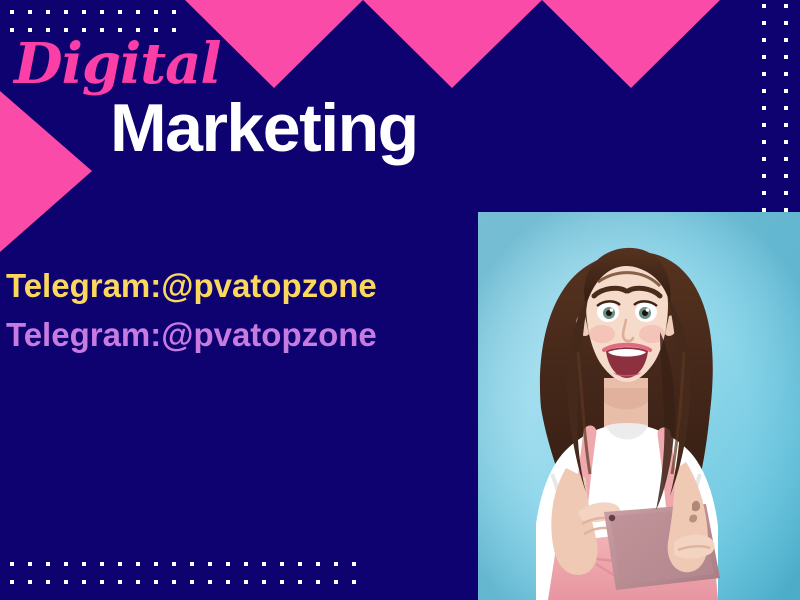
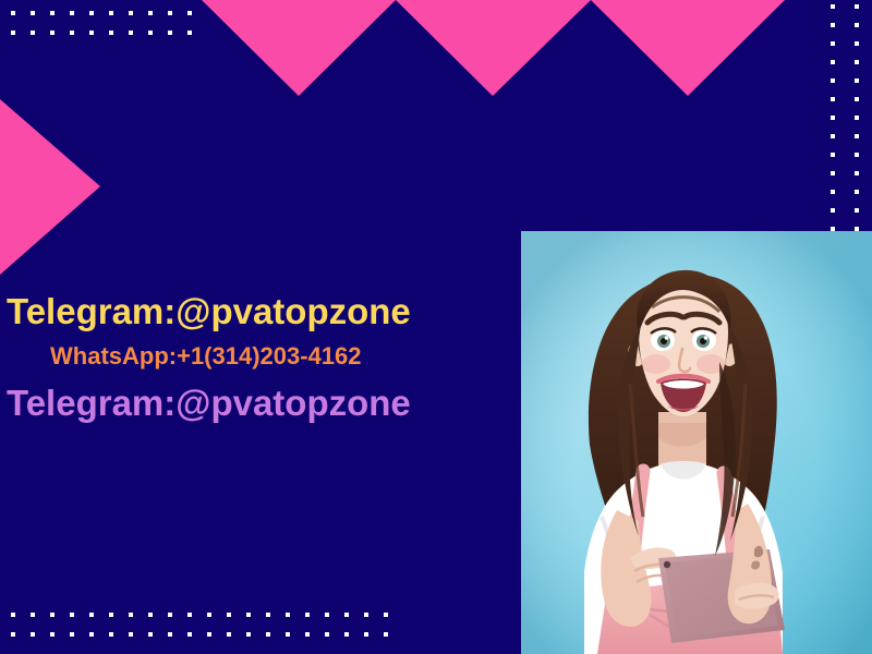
- Digital
- Marketing
  Telegram:@pvatopzone
+ WhatsApp:+1(314)203-4162
  Telegram:@pvatopzone
